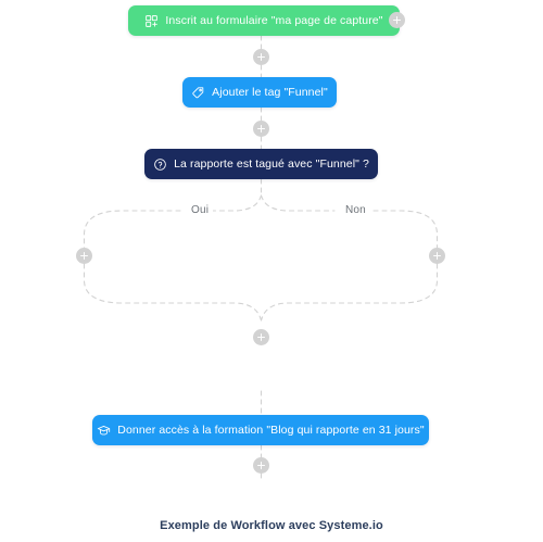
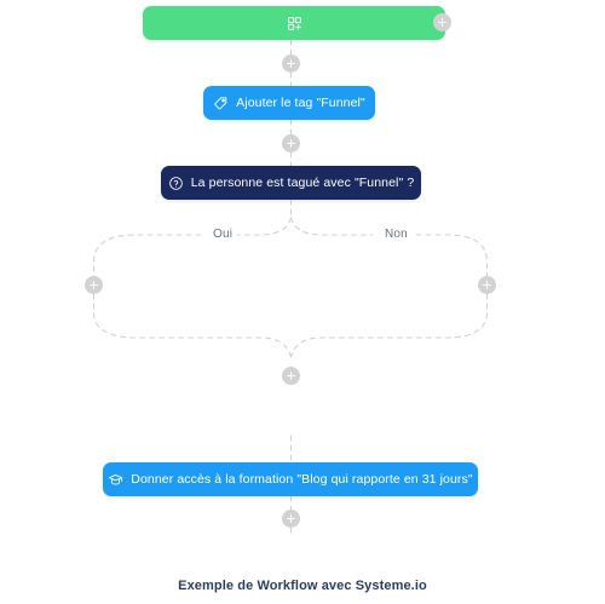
- Inscrit au formulaire "ma page de capture"
  Ajouter le tag "Funnel"
- La rapporte est tagué avec "Funnel" ?
+ La personne est tagué avec "Funnel" ?
  Donner accès à la formation "Blog qui rapporte en 31 jours"
  Oui
  Non
  Exemple de Workflow avec Systeme.io
